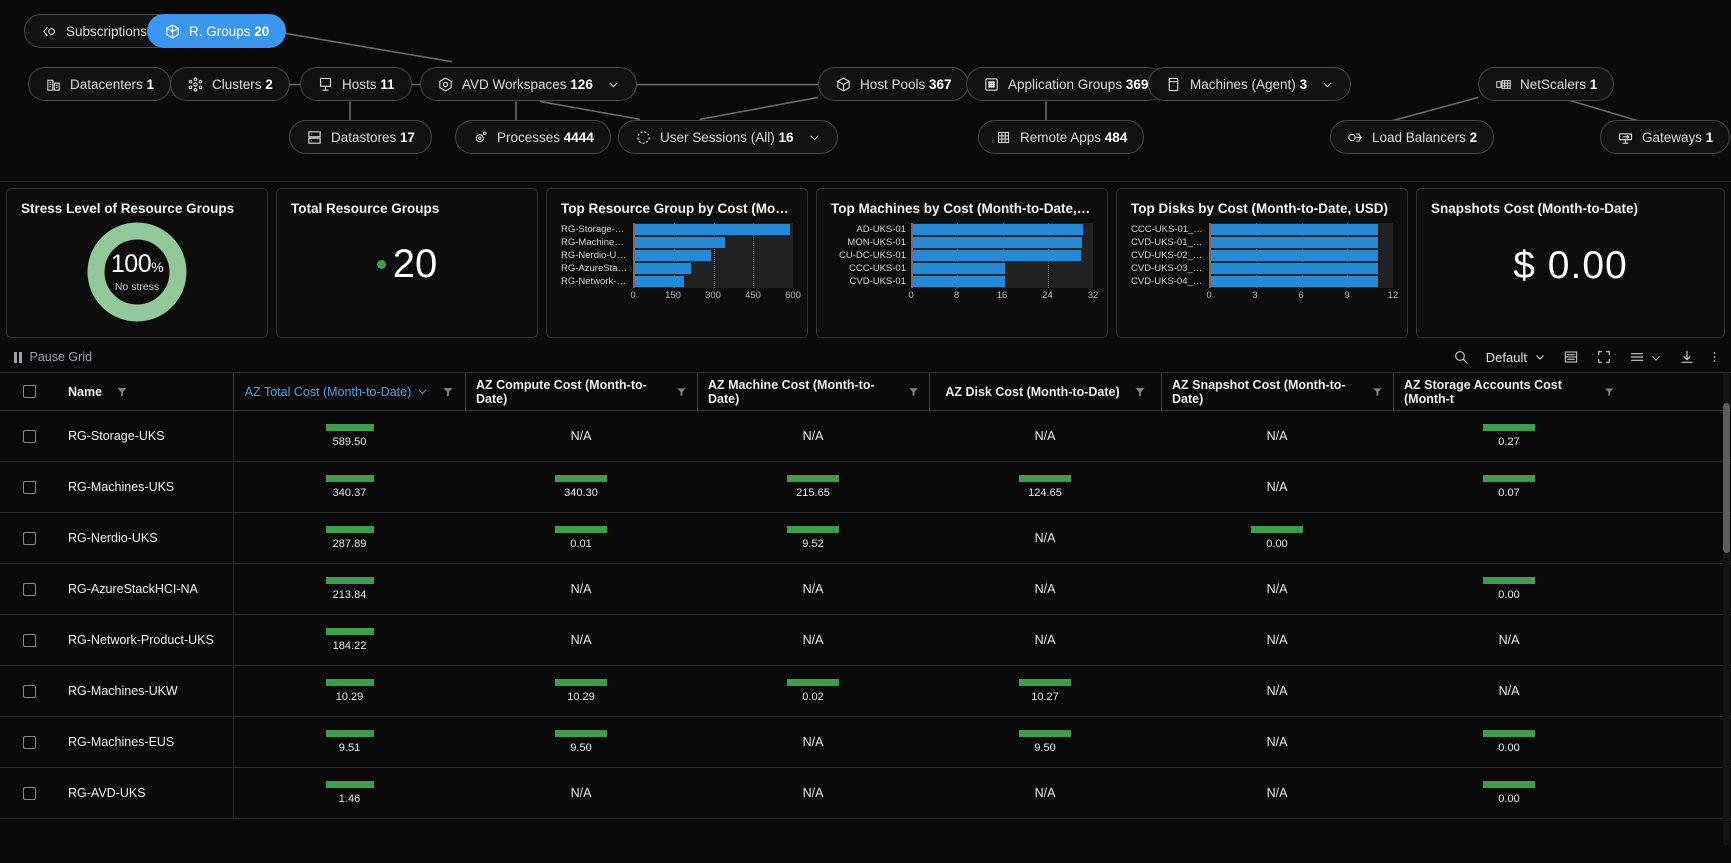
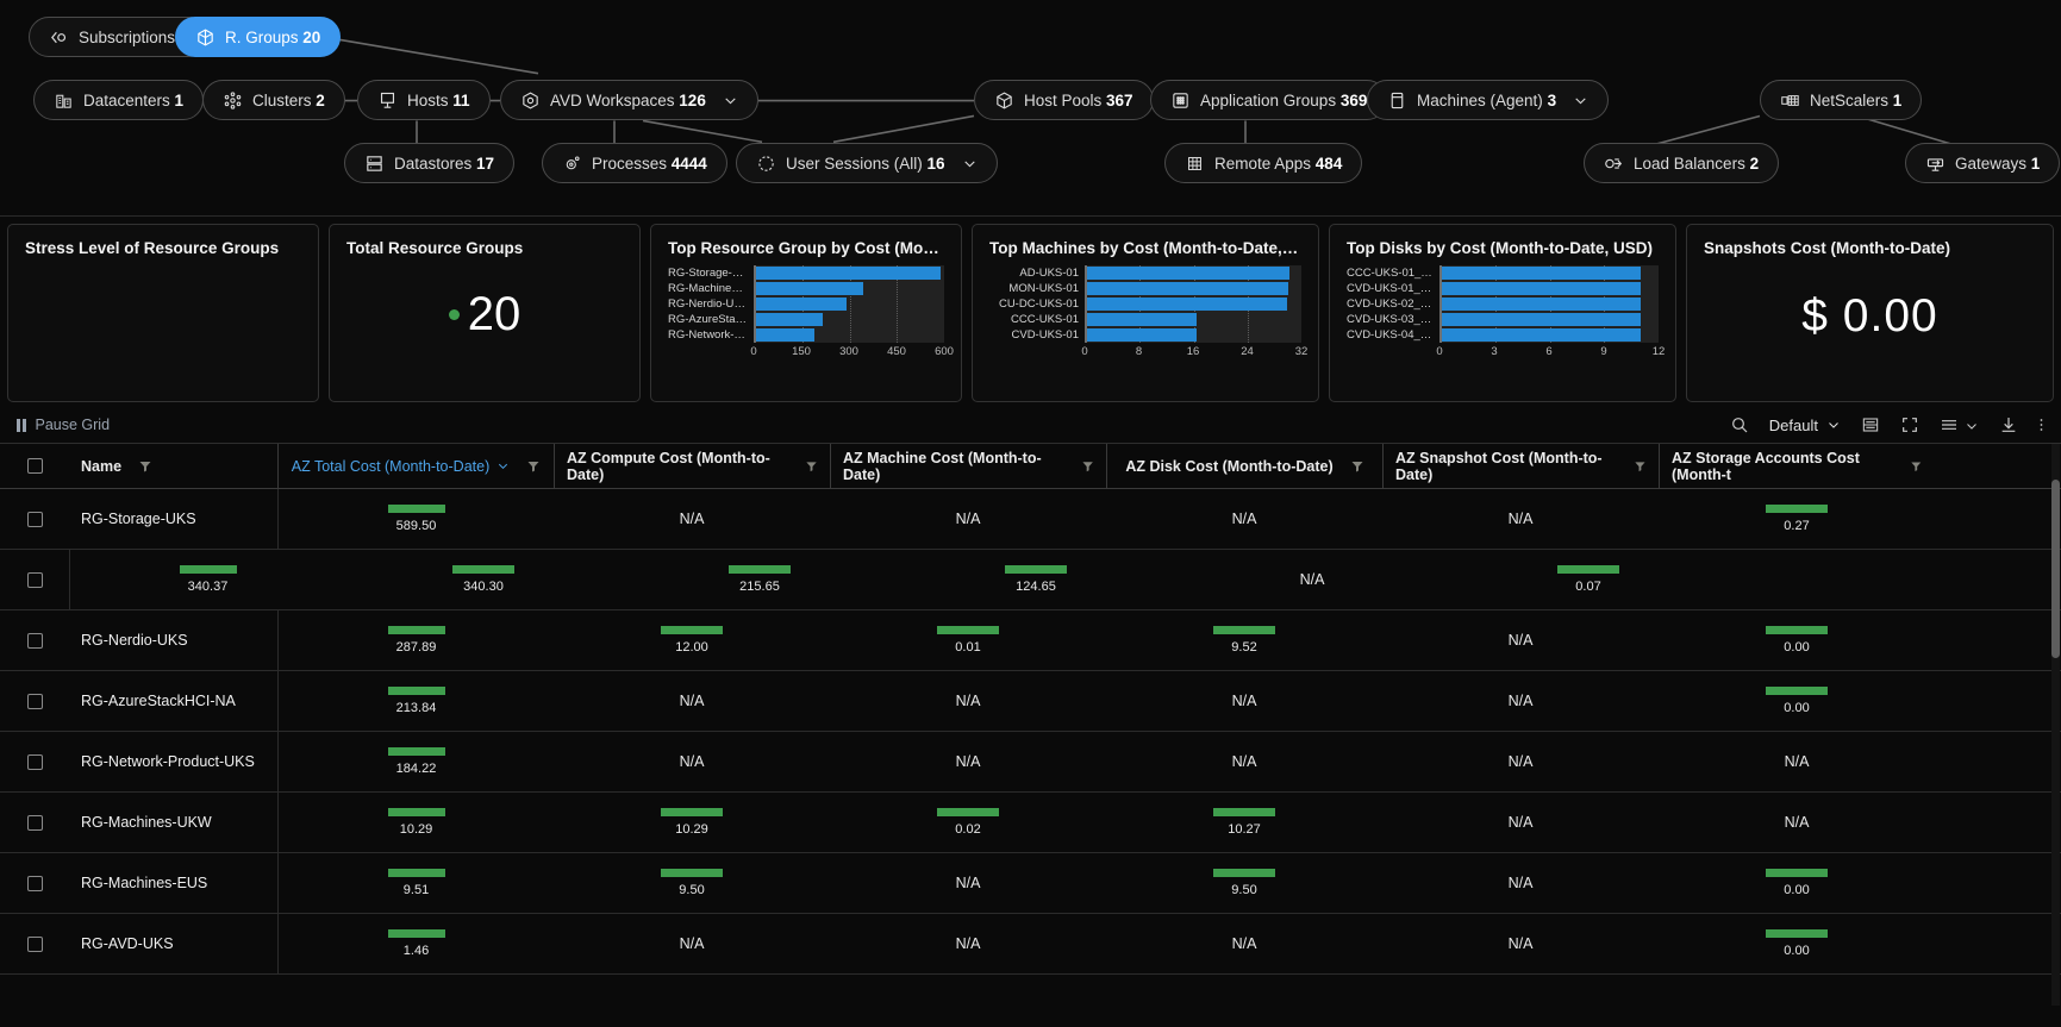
  Subscriptions
  R. Groups 20
  Datacenters 1
  Clusters 2
  Hosts 11
  AVD Workspaces 126
  Datastores 17
  Processes 4444
  User Sessions (All) 16
  Host Pools 367
  Application Groups 369
  Machines (Agent) 3
  Remote Apps 484
  NetScalers 1
  Load Balancers 2
  Gateways 1
  Stress Level of Resource Groups
- 100%
- No stress
  Total Resource Groups
  20
  Top Resource Group by Cost (Month
  RG-Storage-UK
  RG-Machines-..
  RG-Nerdio-UKS
  RG-AzureStack
  RG-Network-Pr.
  0
  150
  300
  450
  600
  Top Machines by Cost (Month-to-Date, U
  AD-UKS-01
  MON-UKS-01
  CU-DC-UKS-01
  CCC-UKS-01
  CVD-UKS-01
  0
  8
  16
  24
  32
  Top Disks by Cost (Month-to-Date, USD)
  CCC-UKS-01_d..
  CVD-UKS-01_d..
  CVD-UKS-02_O.
  CVD-UKS-03_O.
  CVD-UKS-04_O.
  0
  3
  6
  9
  12
  Snapshots Cost (Month-to-Date)
  $ 0.00
  Pause Grid
  Default
  Name
  AZ Total Cost (Month-to-Date)
  AZ Compute Cost (Month-to-Date)
  AZ Machine Cost (Month-to-Date)
  AZ Disk Cost (Month-to-Date)
  AZ Snapshot Cost (Month-to-Date)
  AZ Storage Accounts Cost (Month-t
  RG-Storage-UKS
  589.50
  N/A
  N/A
  N/A
  N/A
  0.27
- RG-Machines-UKS
  340.37
  340.30
  215.65
  124.65
  N/A
  0.07
  RG-Nerdio-UKS
  287.89
+ 12.00
  0.01
  9.52
  N/A
  0.00
  RG-AzureStackHCI-NA
  213.84
  N/A
  N/A
  N/A
  N/A
  0.00
  RG-Network-Product-UKS
  184.22
  N/A
  N/A
  N/A
  N/A
  N/A
  RG-Machines-UKW
  10.29
  10.29
  0.02
  10.27
  N/A
  N/A
  RG-Machines-EUS
  9.51
  9.50
  N/A
  9.50
  N/A
  0.00
  RG-AVD-UKS
  1.46
  N/A
  N/A
  N/A
  N/A
  0.00
